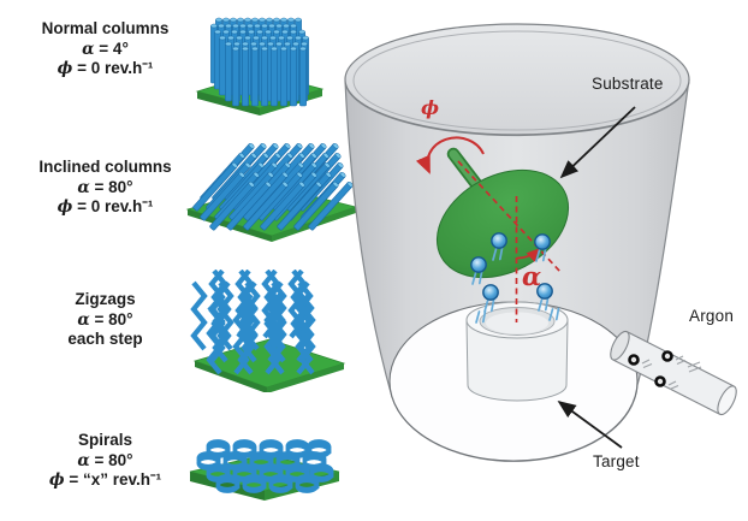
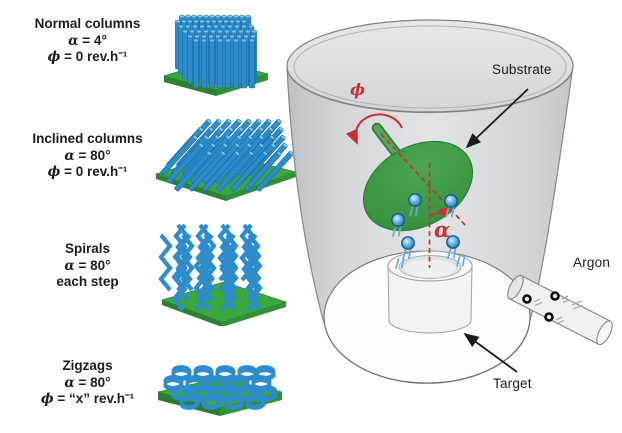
  Normal columns
  α = 4°
  ϕ = 0 rev.h⁻¹
  Inclined columns
  α = 80°
  ϕ = 0 rev.h⁻¹
- Zigzags
+ Spirals
  α = 80°
  each step
- Spirals
+ Zigzags
  α = 80°
  ϕ = “x” rev.h⁻¹
  Substrate
  Argon
  Target
  ϕ
  α
